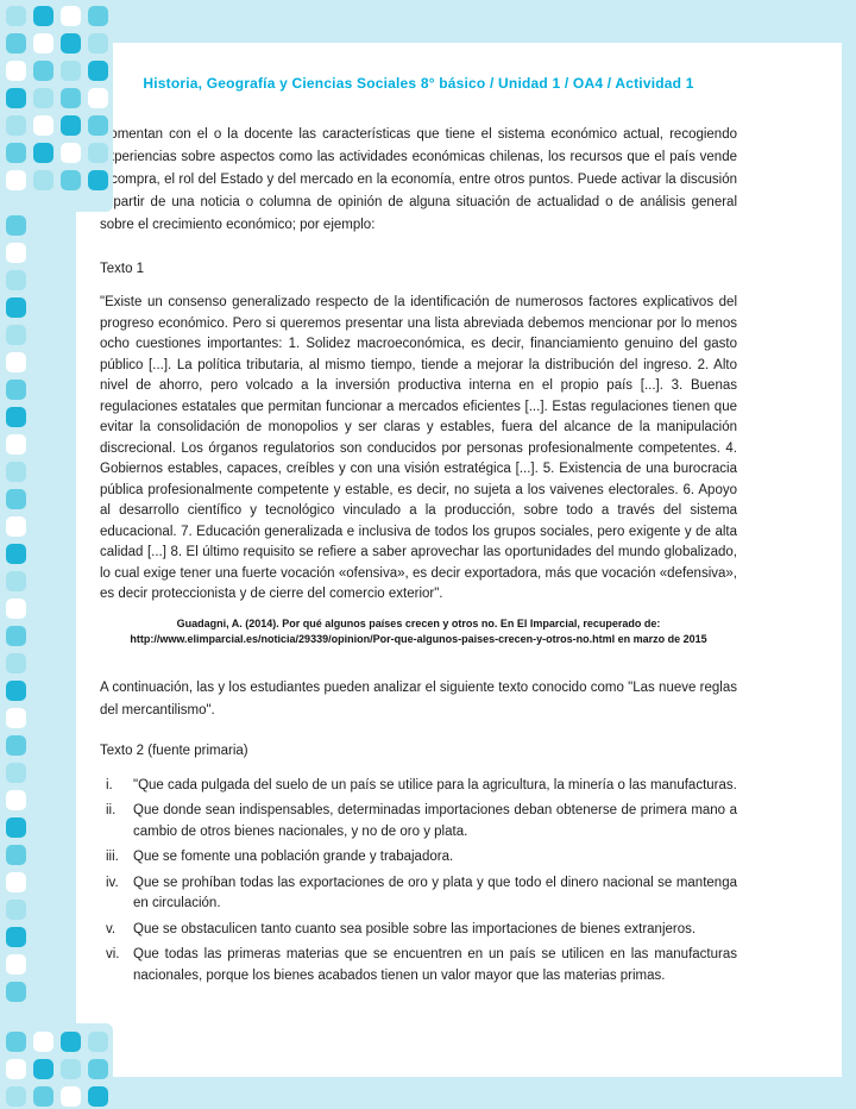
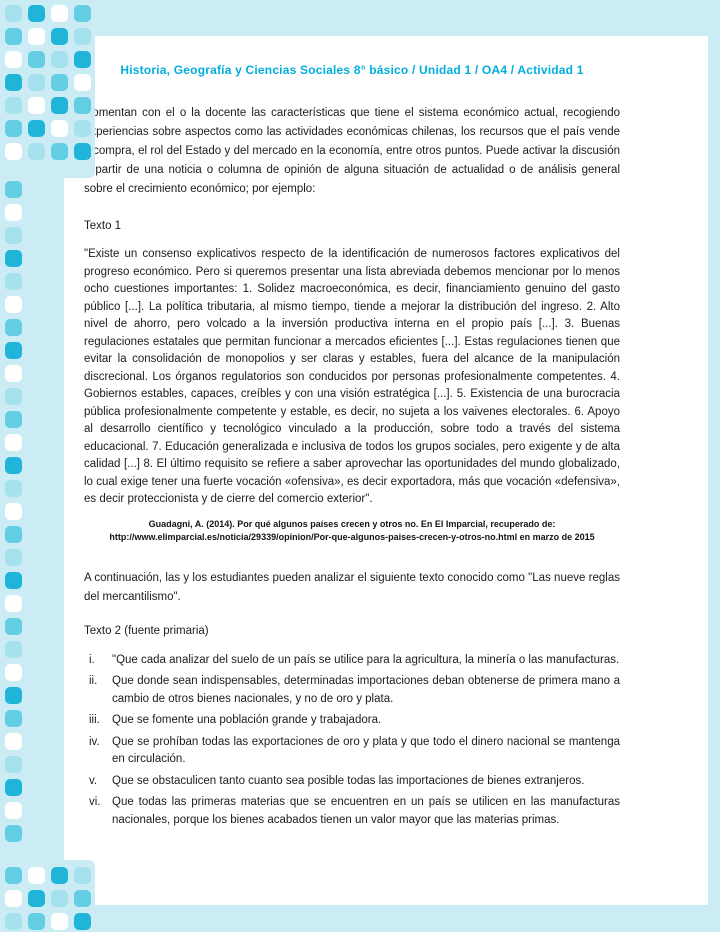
  Historia, Geografía y Ciencias Sociales 8° básico / Unidad 1 / OA4 / Actividad 1
  omentan con el o la docente las características que tiene el sistema económico actual, recogiendo periencias sobre aspectos como las actividades económicas chilenas, los recursos que el país vende compra, el rol del Estado y del mercado en la economía, entre otros puntos. Puede activar la discusión partir de una noticia o columna de opinión de alguna situación de actualidad o de análisis general sobre el crecimiento económico; por ejemplo:
  Texto 1
- "Existe un consenso generalizado respecto de la identificación de numerosos factores explicativos del progreso económico. Pero si queremos presentar una lista abreviada debemos mencionar por lo menos ocho cuestiones importantes: 1. Solidez macroeconómica, es decir, financiamiento genuino del gasto público [...]. La política tributaria, al mismo tiempo, tiende a mejorar la distribución del ingreso. 2. Alto nivel de ahorro, pero volcado a la inversión productiva interna en el propio país [...]. 3. Buenas regulaciones estatales que permitan funcionar a mercados eficientes [...]. Estas regulaciones tienen que evitar la consolidación de monopolios y ser claras y estables, fuera del alcance de la manipulación discrecional. Los órganos regulatorios son conducidos por personas profesionalmente competentes. 4. Gobiernos estables, capaces, creíbles y con una visión estratégica [...]. 5. Existencia de una burocracia pública profesionalmente competente y estable, es decir, no sujeta a los vaivenes electorales. 6. Apoyo al desarrollo científico y tecnológico vinculado a la producción, sobre todo a través del sistema educacional. 7. Educación generalizada e inclusiva de todos los grupos sociales, pero exigente y de alta calidad [...] 8. El último requisito se refiere a saber aprovechar las oportunidades del mundo globalizado, lo cual exige tener una fuerte vocación «ofensiva», es decir exportadora, más que vocación «defensiva», es decir proteccionista y de cierre del comercio exterior".
+ "Existe un consenso explicativos respecto de la identificación de numerosos factores explicativos del progreso económico. Pero si queremos presentar una lista abreviada debemos mencionar por lo menos ocho cuestiones importantes: 1. Solidez macroeconómica, es decir, financiamiento genuino del gasto público [...]. La política tributaria, al mismo tiempo, tiende a mejorar la distribución del ingreso. 2. Alto nivel de ahorro, pero volcado a la inversión productiva interna en el propio país [...]. 3. Buenas regulaciones estatales que permitan funcionar a mercados eficientes [...]. Estas regulaciones tienen que evitar la consolidación de monopolios y ser claras y estables, fuera del alcance de la manipulación discrecional. Los órganos regulatorios son conducidos por personas profesionalmente competentes. 4. Gobiernos estables, capaces, creíbles y con una visión estratégica [...]. 5. Existencia de una burocracia pública profesionalmente competente y estable, es decir, no sujeta a los vaivenes electorales. 6. Apoyo al desarrollo científico y tecnológico vinculado a la producción, sobre todo a través del sistema educacional. 7. Educación generalizada e inclusiva de todos los grupos sociales, pero exigente y de alta calidad [...] 8. El último requisito se refiere a saber aprovechar las oportunidades del mundo globalizado, lo cual exige tener una fuerte vocación «ofensiva», es decir exportadora, más que vocación «defensiva», es decir proteccionista y de cierre del comercio exterior".
  Guadagni, A. (2014). Por qué algunos países crecen y otros no. En El Imparcial, recuperado de:
  http://www.elimparcial.es/noticia/29339/opinion/Por-que-algunos-paises-crecen-y-otros-no.html en marzo de 2015
  A continuación, las y los estudiantes pueden analizar el siguiente texto conocido como "Las nueve reglas del mercantilismo".
  Texto 2 (fuente primaria)
  i.
- "Que cada pulgada del suelo de un país se utilice para la agricultura, la minería o las manufacturas.
+ "Que cada analizar del suelo de un país se utilice para la agricultura, la minería o las manufacturas.
  ii.
  Que donde sean indispensables, determinadas importaciones deban obtenerse de primera mano a cambio de otros bienes nacionales, y no de oro y plata.
  iii.
  Que se fomente una población grande y trabajadora.
  iv.
  Que se prohíban todas las exportaciones de oro y plata y que todo el dinero nacional se mantenga en circulación.
  v.
- Que se obstaculicen tanto cuanto sea posible sobre las importaciones de bienes extranjeros.
+ Que se obstaculicen tanto cuanto sea posible todas las importaciones de bienes extranjeros.
  vi.
  Que todas las primeras materias que se encuentren en un país se utilicen en las manufacturas nacionales, porque los bienes acabados tienen un valor mayor que las materias primas.
